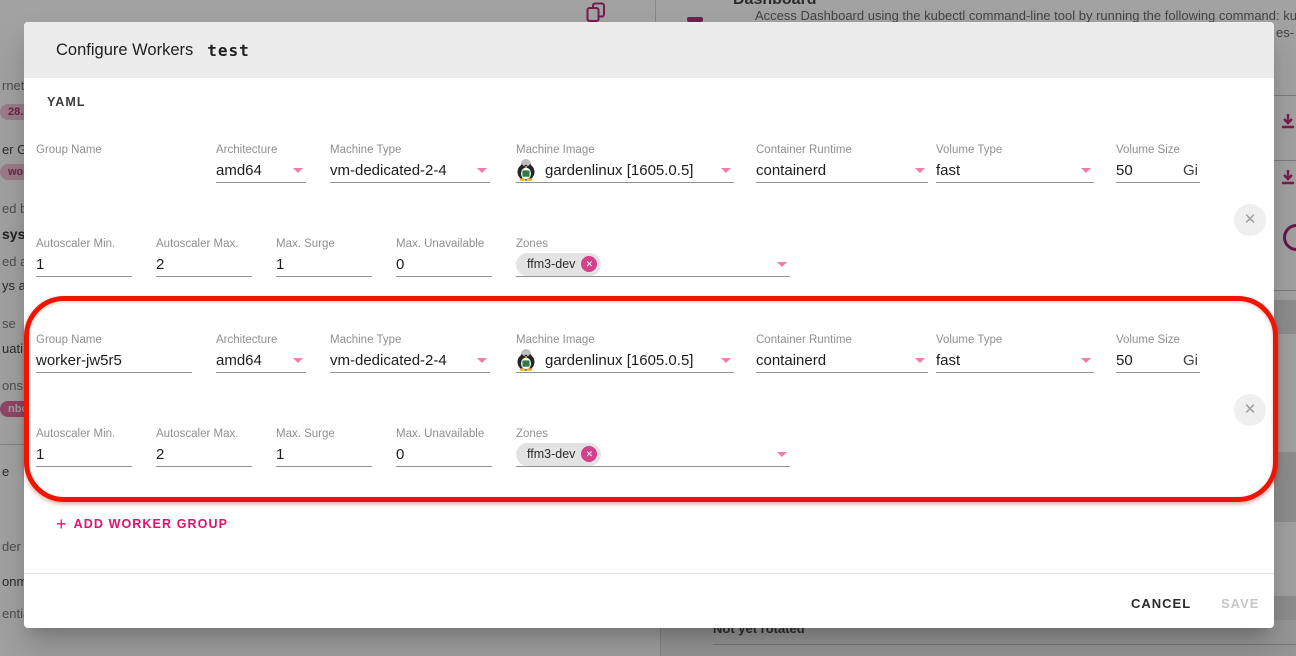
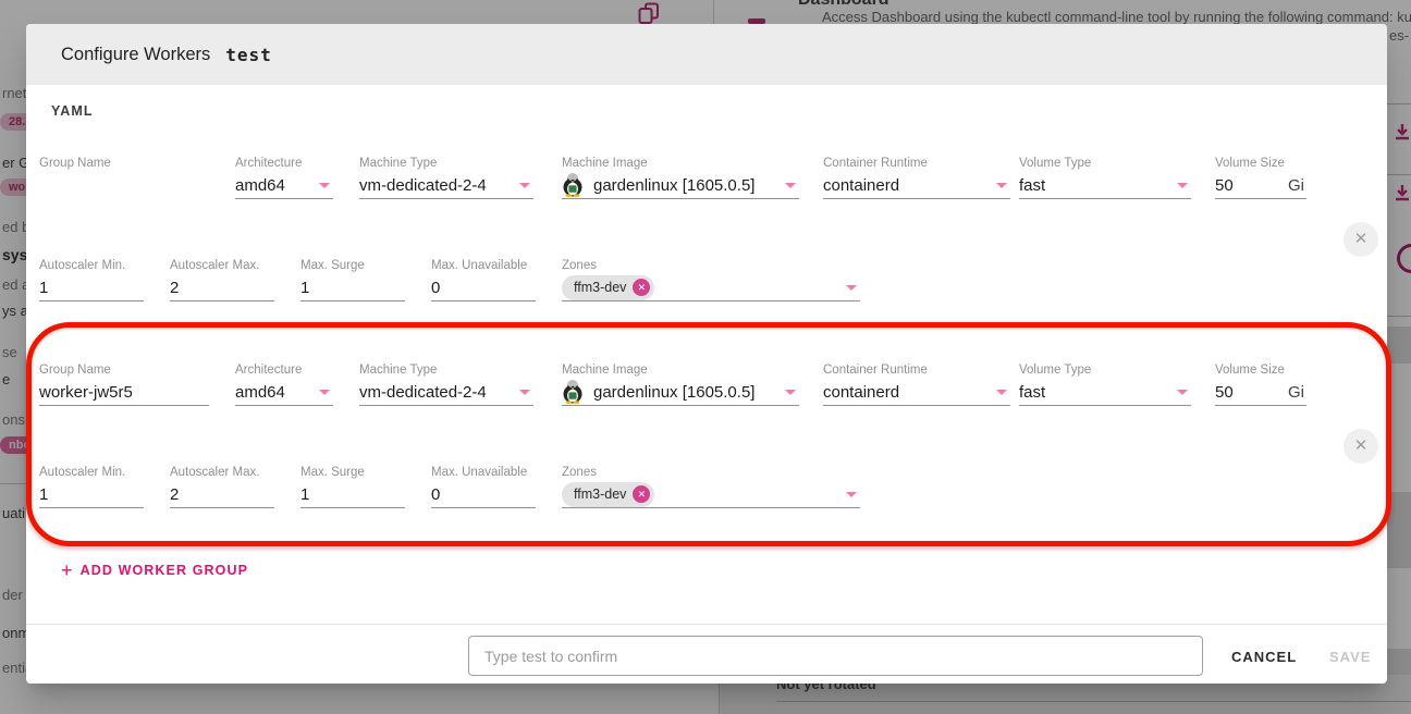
  Access Dashboard using the kubectl command-line tool by running the following command: ku
  es-
  rnet
  er G
  sys
  ys a
  se
- uati
+ e
  ons
- e
+ uati
  der
  onm
  enti
  Not yet rotated
  Configure Workers
  test
  YAML
  Group Name
  Architecture
  amd64
  Machine Type
  vm-dedicated-2-4
  Machine Image
  gardenlinux [1605.0.5]
  Container Runtime
  containerd
  Volume Type
  fast
  Volume Size
  50
  Gi
  Autoscaler Min.
  1
  Autoscaler Max.
  2
  Max. Surge
  1
  Max. Unavailable
  0
  Zones
  ffm3-dev
  ✕
  ✕
  Group Name
  worker-jw5r5
  Architecture
  amd64
  Machine Type
  vm-dedicated-2-4
  Machine Image
  gardenlinux [1605.0.5]
  Container Runtime
  containerd
  Volume Type
  fast
  Volume Size
  50
  Gi
  Autoscaler Min.
  1
  Autoscaler Max.
  2
  Max. Surge
  1
  Max. Unavailable
  0
  Zones
  ffm3-dev
  ✕
  ✕
  +
  ADD WORKER GROUP
+ Type test to confirm
  CANCEL
  SAVE
